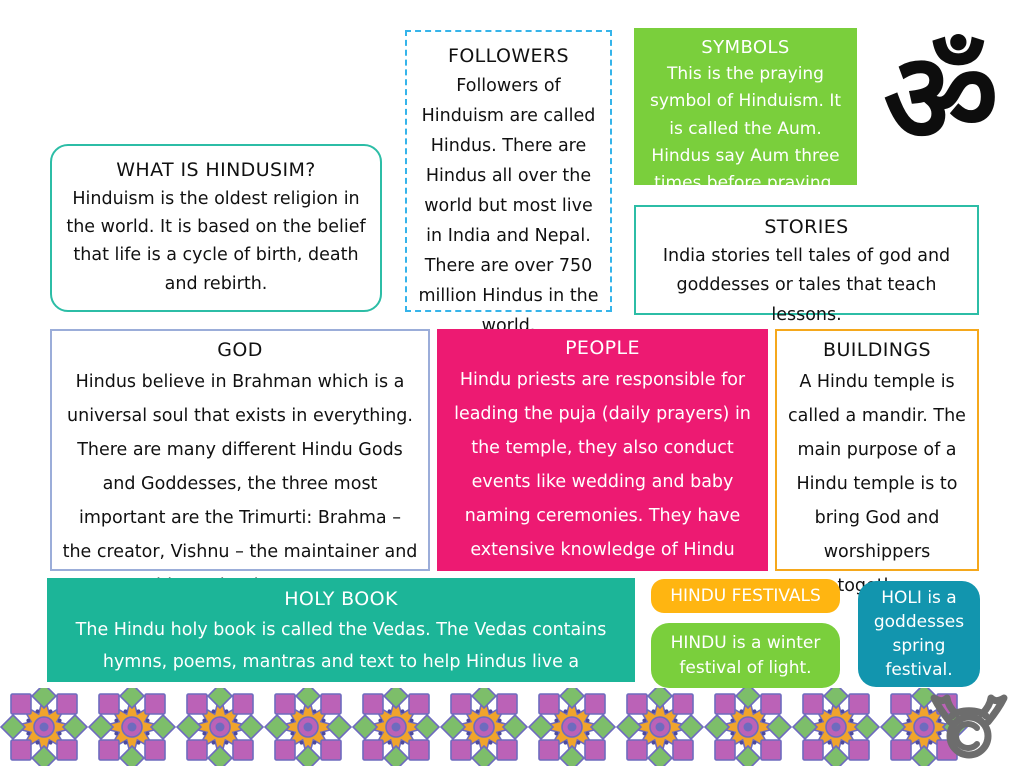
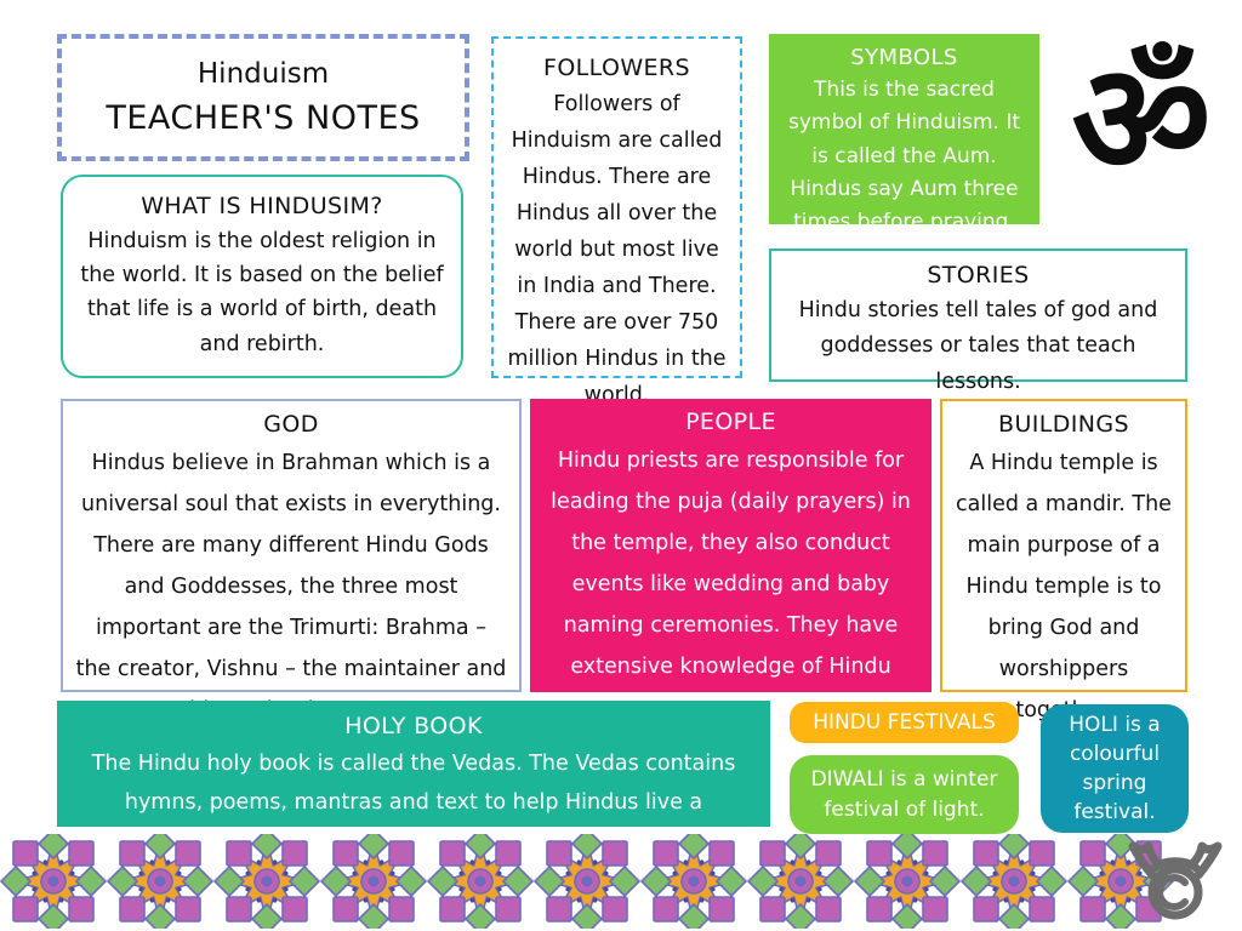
+ Hinduism
+ TEACHER'S NOTES
  WHAT IS HINDUSIM?
- Hinduism is the oldest religion in the world. It is based on the belief that life is a cycle of birth, death and rebirth.
+ Hinduism is the oldest religion in the world. It is based on the belief that life is a world of birth, death and rebirth.
  FOLLOWERS
- Followers of Hinduism are called Hindus. There are Hindus all over the world but most live in India and Nepal. There are over 750 million Hindus in the world.
+ Followers of Hinduism are called Hindus. There are Hindus all over the world but most live in India and There. There are over 750 million Hindus in the world.
  SYMBOLS
- This is the praying symbol of Hinduism. It is called the Aum. Hindus say Aum three times before praying.
+ This is the sacred symbol of Hinduism. It is called the Aum. Hindus say Aum three times before praying.
  ॐ
  STORIES
- India stories tell tales of god and goddesses or tales that teach lessons.
+ Hindu stories tell tales of god and goddesses or tales that teach lessons.
  GOD
  Hindus believe in Brahman which is a universal soul that exists in everything. There are many different Hindu Gods and Goddesses, the three most important are the Trimurti: Brahma – the creator, Vishnu – the maintainer and
  PEOPLE
  Hindu priests are responsible for leading the puja (daily prayers) in the temple, they also conduct events like wedding and baby naming ceremonies. They have extensive knowledge of Hindu
  BUILDINGS
  A Hindu temple is called a mandir. The main purpose of a Hindu temple is to bring God and worshippers tog
  HOLY BOOK
  The Hindu holy book is called the Vedas. The Vedas contains hymns, poems, mantras and text to help Hindus live a fu
  HINDU FESTIVALS
- HINDU is a winter festival of light.
+ DIWALI is a winter festival of light.
- HOLI is a goddesses spring festival.
+ HOLI is a colourful spring festival.
